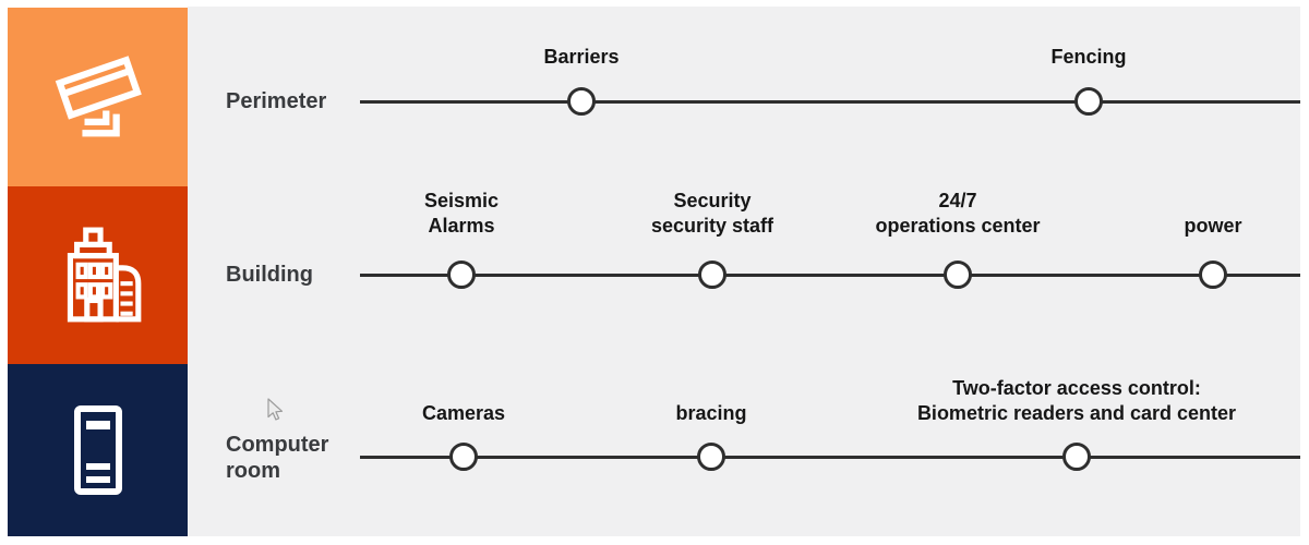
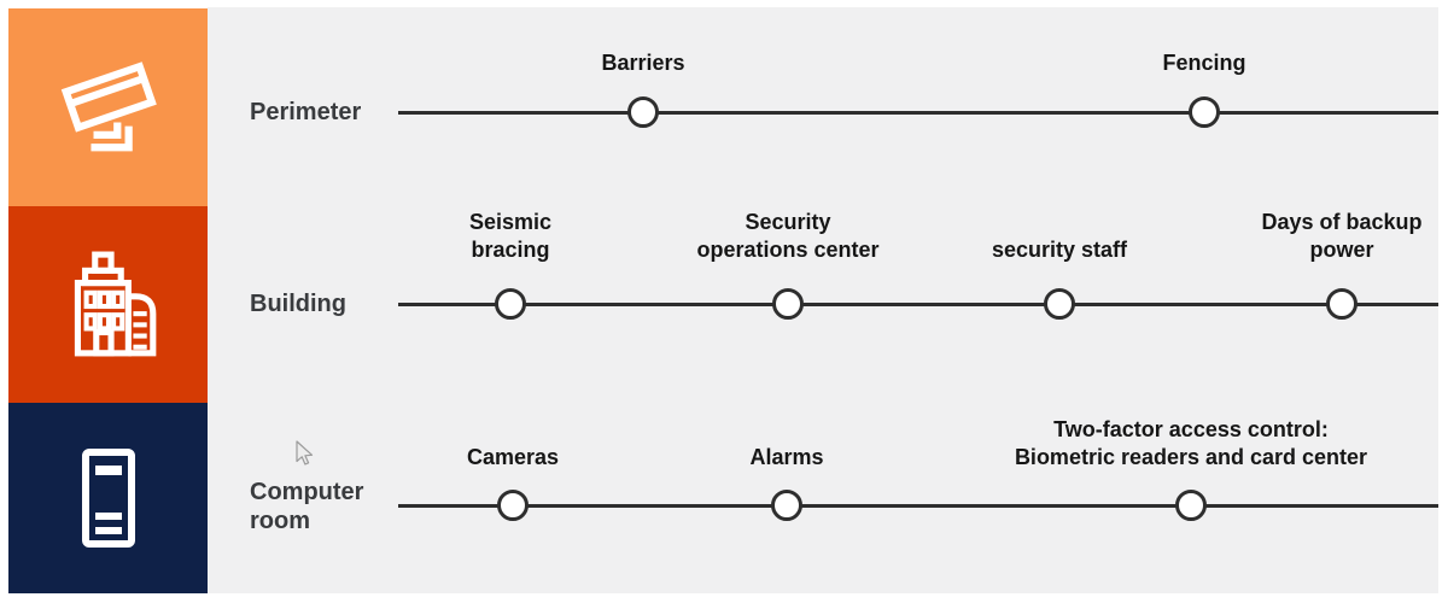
  Perimeter
  Barriers
  Fencing
  Building
  Seismic
- Alarms
+ bracing
  Security
- security staff
+ operations center
- 24/7
- operations center
+ security staff
+ Days of backup
  power
  Computer
  room
  Cameras
- bracing
+ Alarms
  Two-factor access control:
  Biometric readers and card center
